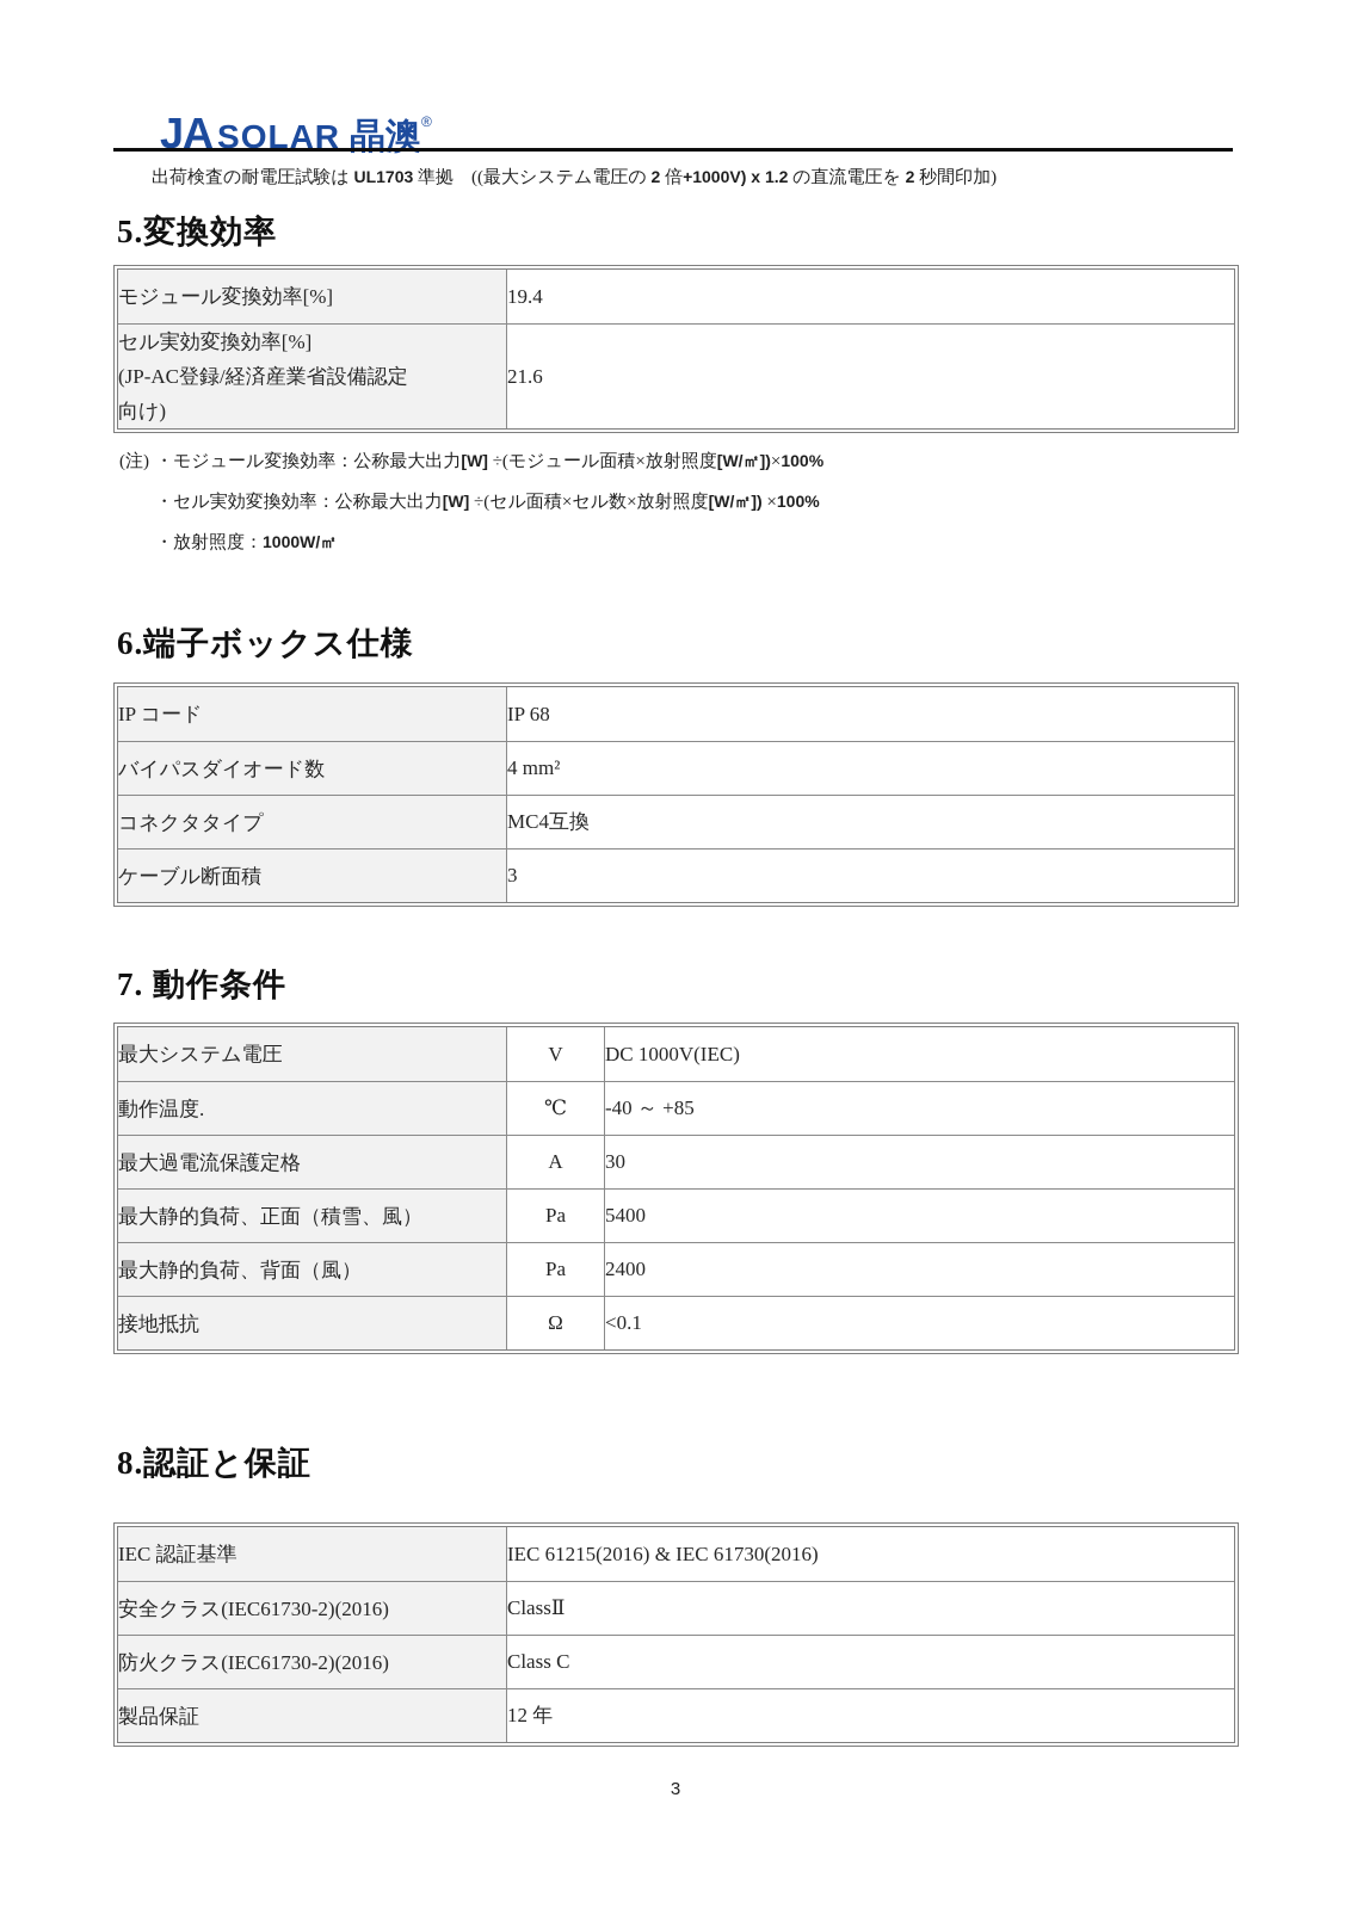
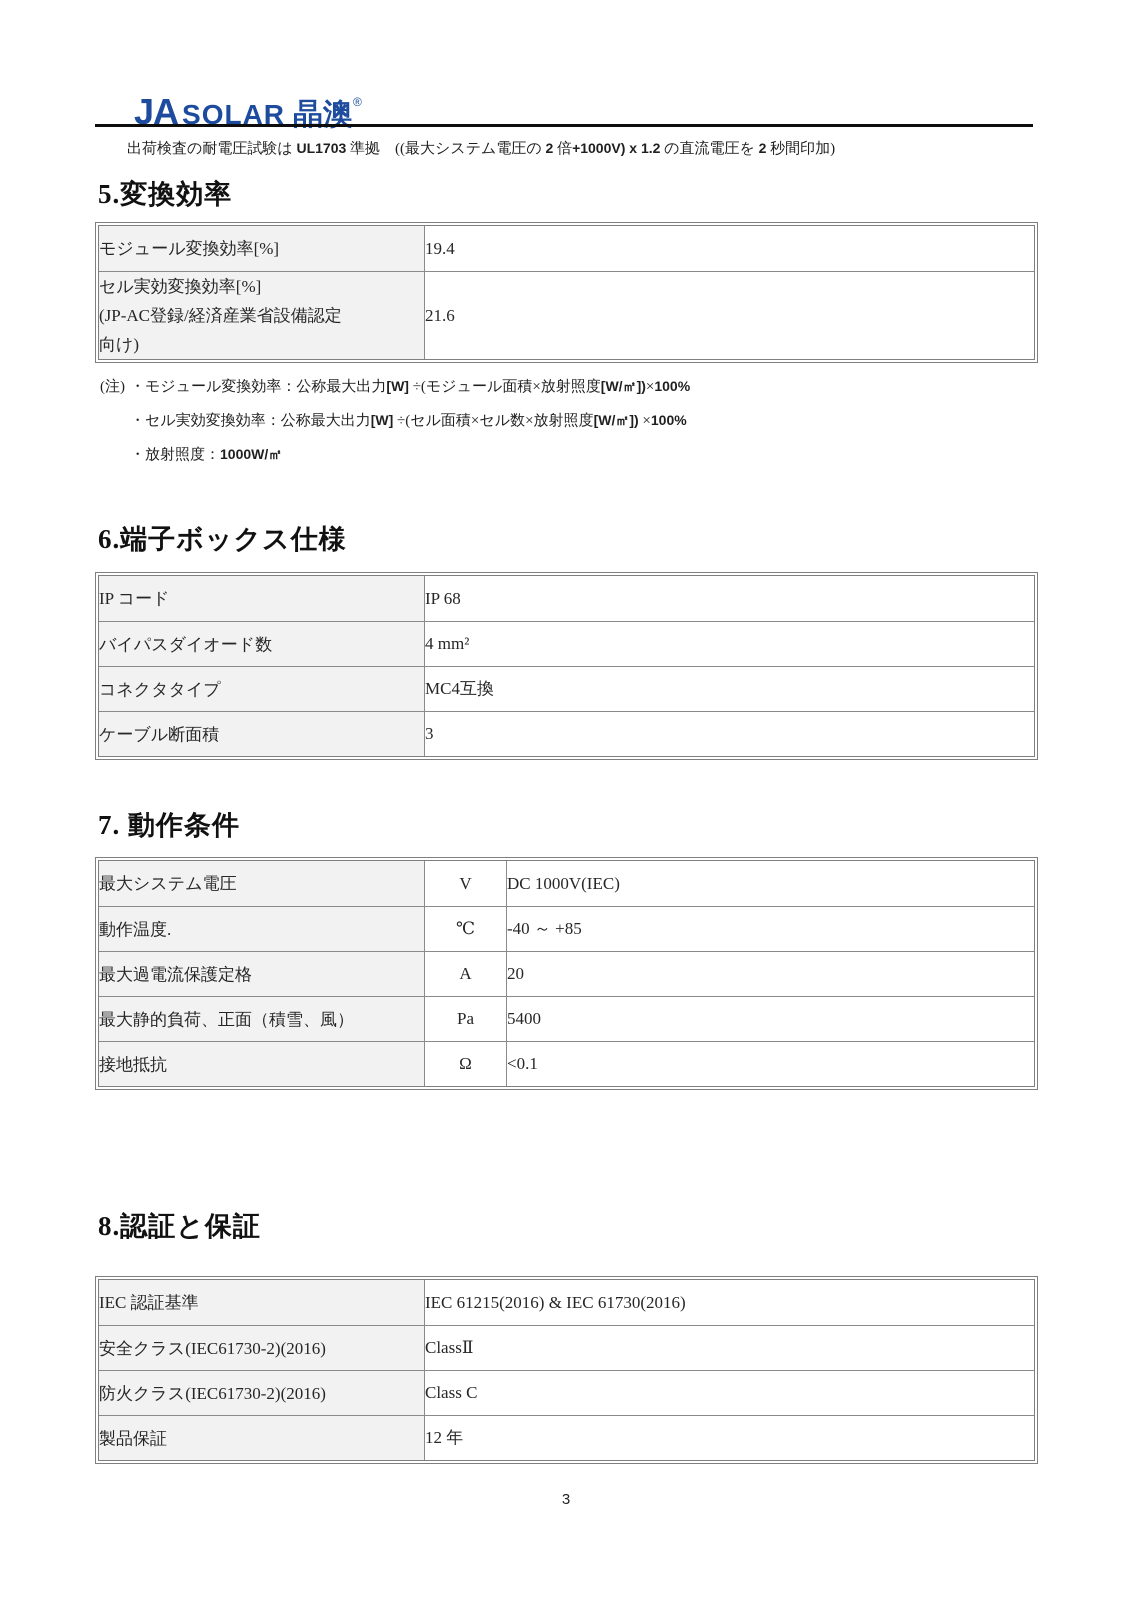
  JA SOLAR 晶澳®
  出荷検査の耐電圧試験は UL1703 準拠 ((最大システム電圧の 2 倍+1000V) x 1.2 の直流電圧を 2 秒間印加)
  5.変換効率
  モジュール変換効率[%]	19.4
  セル実効変換効率[%](JP-AC登録/経済産業省設備認定向け)	21.6
  (注) ・モジュール変換効率：公称最大出力[W] ÷(モジュール面積×放射照度[W/㎡])×100%
  ・セル実効変換効率：公称最大出力[W] ÷(セル面積×セル数×放射照度[W/㎡]) ×100%
  ・放射照度：1000W/㎡
  6.端子ボックス仕様
  IP コード	IP 68
  バイパスダイオード数	4 mm²
  コネクタタイプ	MC4互換
  ケーブル断面積	3
  7. 動作条件
  最大システム電圧	V	DC 1000V(IEC)
  動作温度.	℃	-40 ～ +85
- 最大過電流保護定格	A	30
+ 最大過電流保護定格	A	20
  最大静的負荷、正面（積雪、風）	Pa	5400
- 最大静的負荷、背面（風）	Pa	2400
  接地抵抗	Ω	<0.1
  8.認証と保証
  IEC 認証基準	IEC 61215(2016) & IEC 61730(2016)
  安全クラス(IEC61730-2)(2016)	ClassⅡ
  防火クラス(IEC61730-2)(2016)	Class C
  製品保証	12 年
  3
